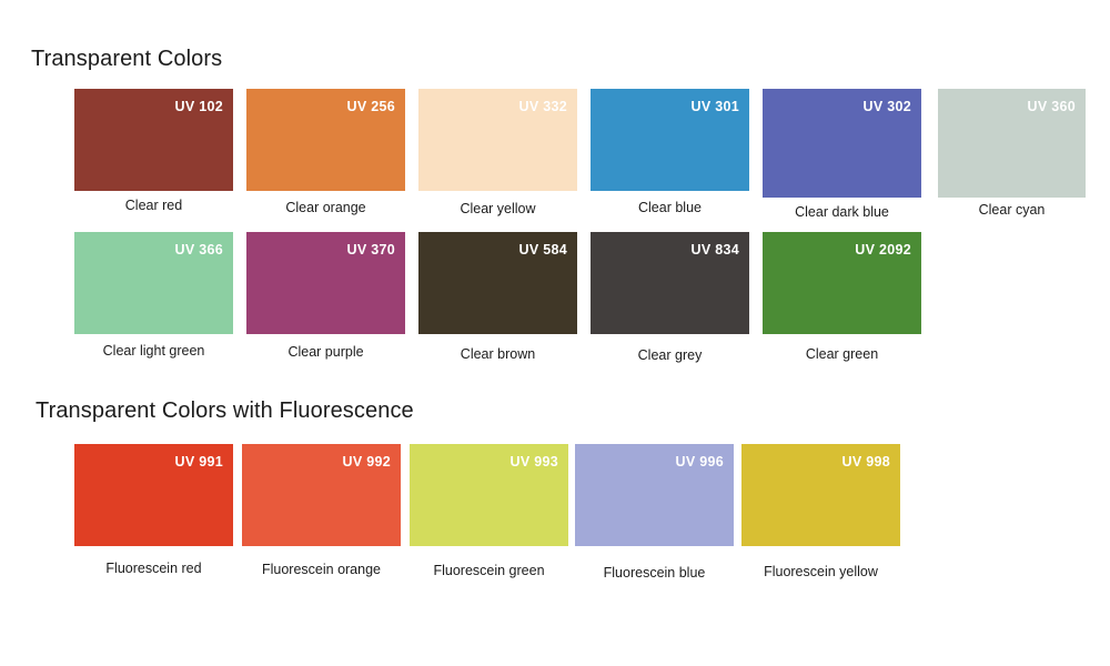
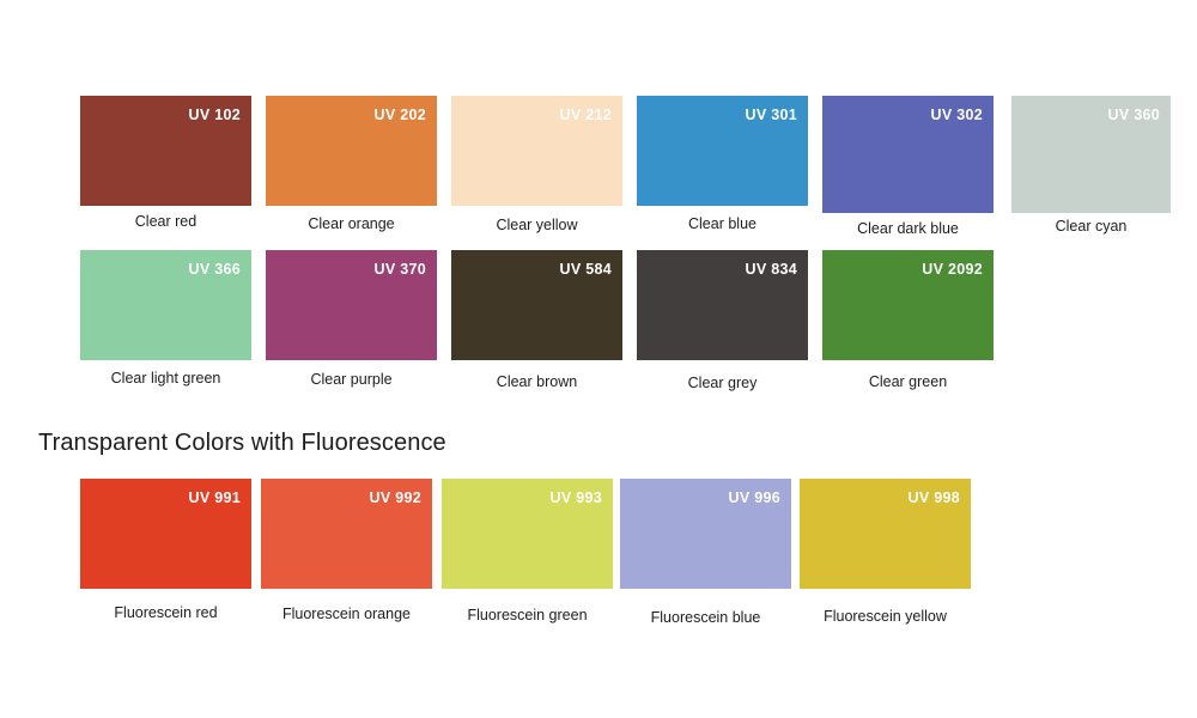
- Transparent Colors
  UV 102
  Clear red
- UV 256
+ UV 202
  Clear orange
- UV 332
+ UV 212
  Clear yellow
  UV 301
  Clear blue
  UV 302
  Clear dark blue
  UV 360
  Clear cyan
  UV 366
  Clear light green
  UV 370
  Clear purple
  UV 584
  Clear brown
  UV 834
  Clear grey
  UV 2092
  Clear green
  Transparent Colors with Fluorescence
  UV 991
  Fluorescein red
  UV 992
  Fluorescein orange
  UV 993
  Fluorescein green
  UV 996
  Fluorescein blue
  UV 998
  Fluorescein yellow
